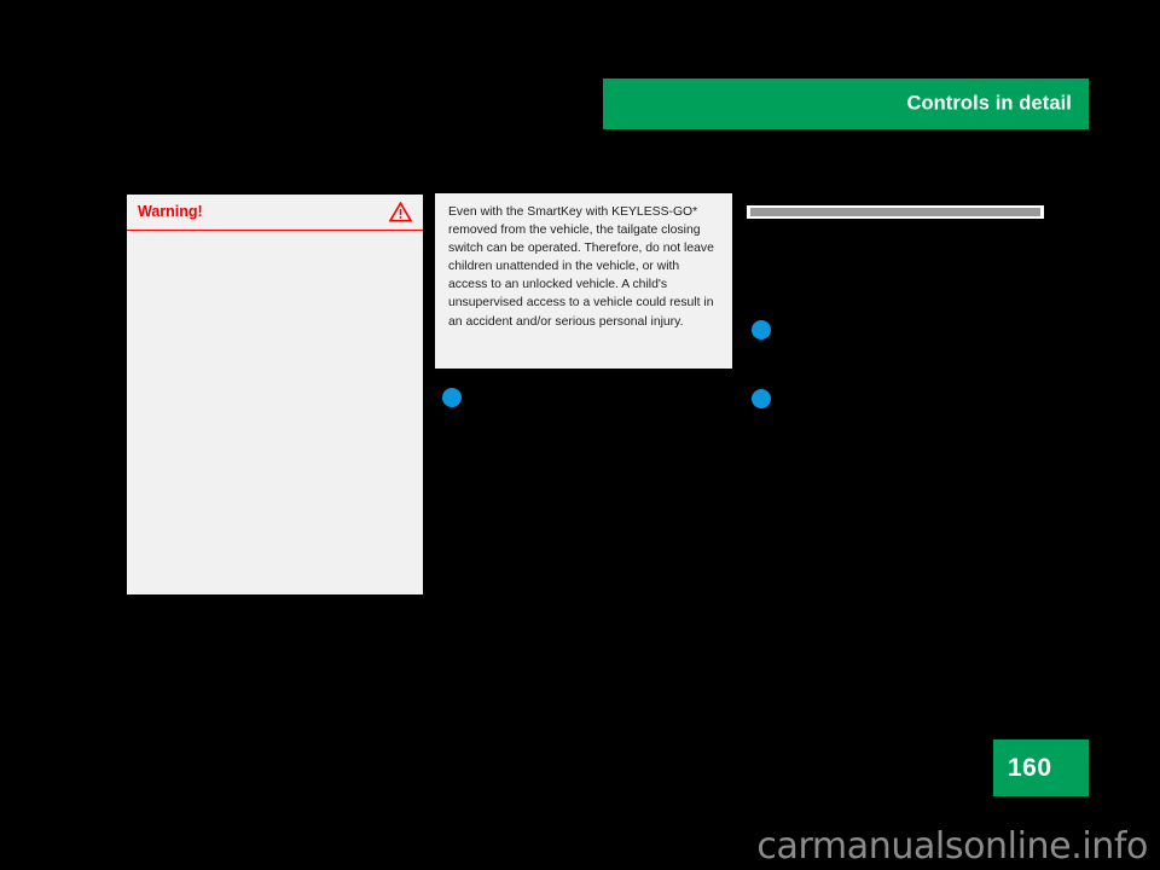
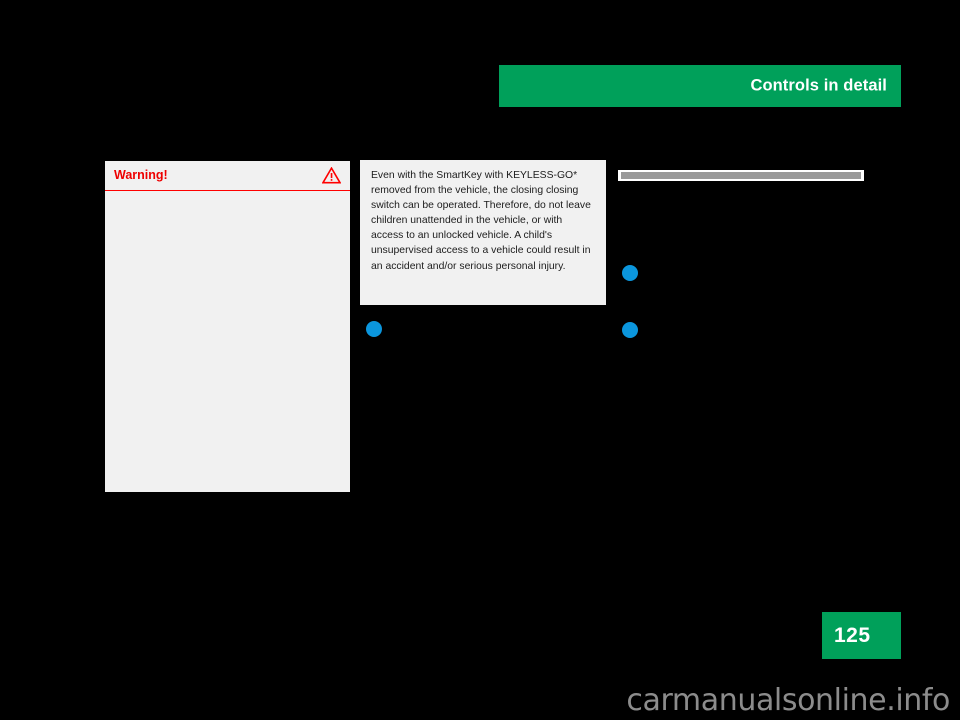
  Controls in detail
  Warning!
- Even with the SmartKey with KEYLESS-GO* removed from the vehicle, the tailgate closing switch can be operated. Therefore, do not leave children unattended in the vehicle, or with access to an unlocked vehicle. A child's unsupervised access to a vehicle could result in an accident and/or serious personal injury.
+ Even with the SmartKey with KEYLESS-GO* removed from the vehicle, the closing closing switch can be operated. Therefore, do not leave children unattended in the vehicle, or with access to an unlocked vehicle. A child's unsupervised access to a vehicle could result in an accident and/or serious personal injury.
- 160
+ 125
  carmanualsonline.info
